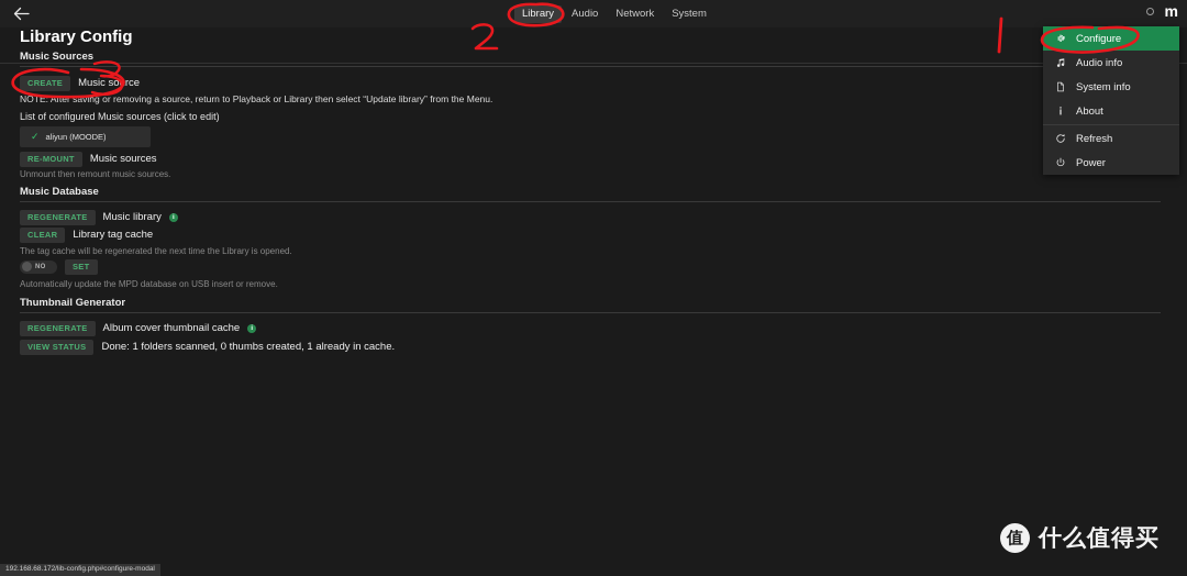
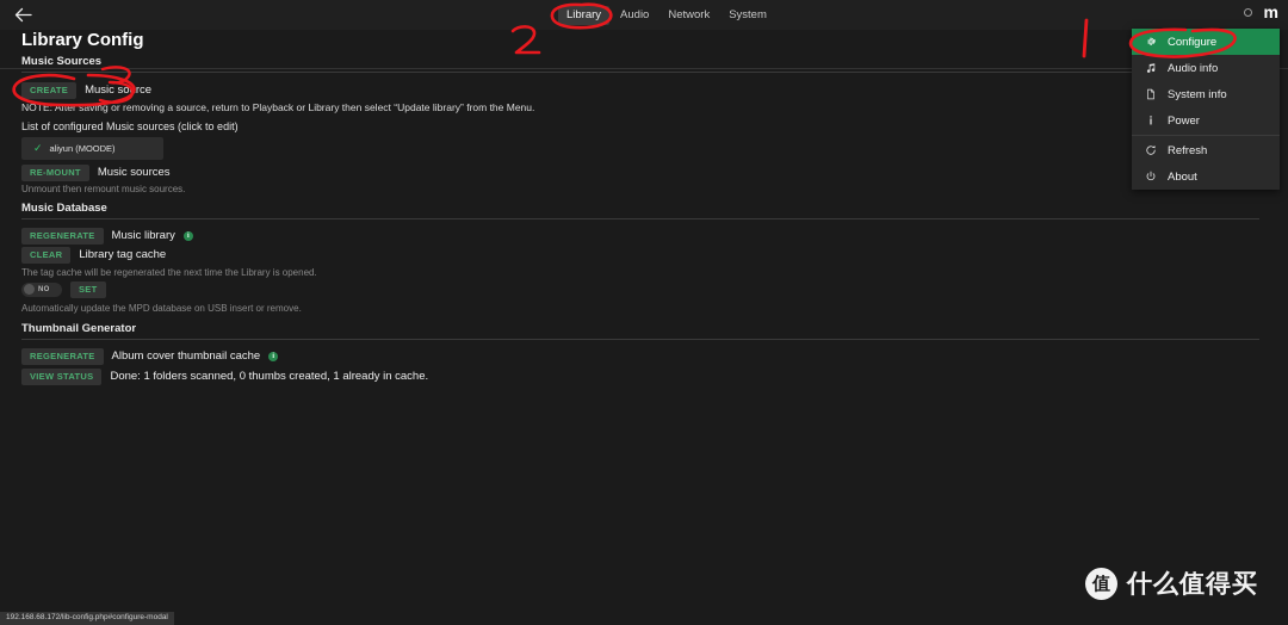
  Library
  Audio
  Network
  System
  m
  Library Config
  Music Sources
  CREATE
  Music sorce
  NOTE: After saving or removing a source, return to Playback or Library then select “Update library” from the Menu.
  List of configured Music sources (click to edit)
  ✓
  aliyun (MOODE)
  RE-MOUNT
  Music sources
  Unmount then remount music sources.
  Music Database
  REGENERATE
  Music library
  CLEAR
  Library tag cache
  The tag cache will be regenerated the next time the Library is opened.
  SET
  Automatically update the MPD database on USB insert or remove.
  Thumbnail Generator
  REGENERATE
  Album cover thumbnail cache
  VIEW STATUS
  Done: 1 folders scanned, 0 thumbs created, 1 already in cache.
  Configure
  Audio info
  System info
- About
+ Power
  Refresh
- Power
+ About
  值
  什么值得买
